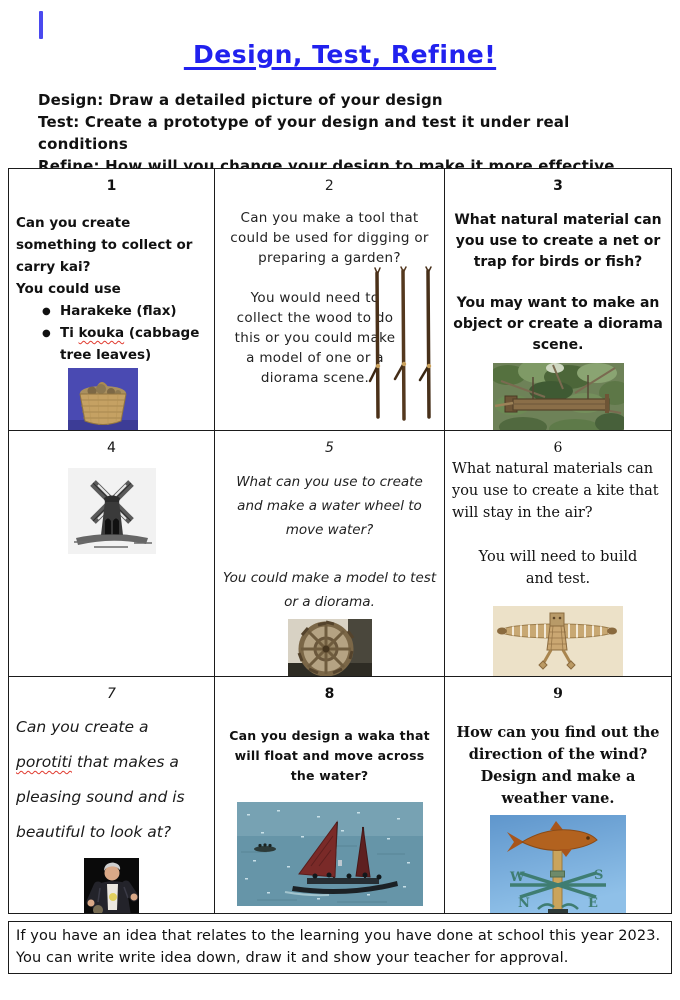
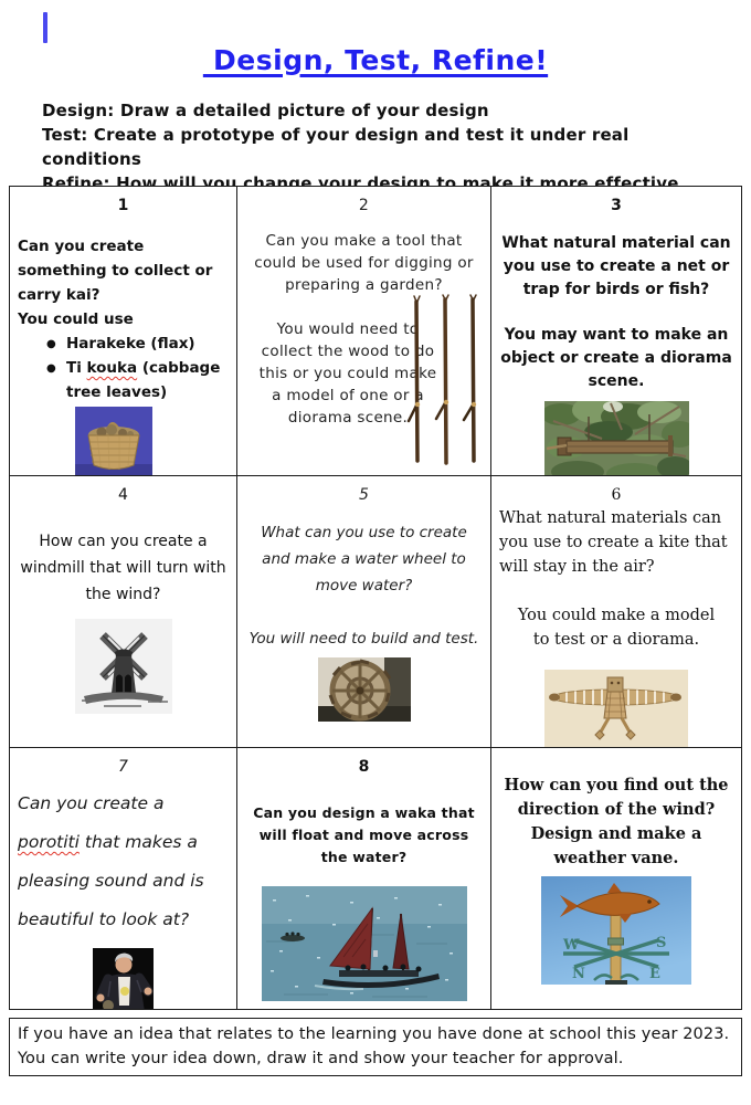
  Design, Test, Refine!
  Design: Draw a detailed picture of your design
  Test: Create a prototype of your design and test it under real conditions
  Refine: How will you change your design to make it more effective
  1
  Can you create something to collect or carry kai?
  You could use
  Harakeke (flax)
  Ti kouka (cabbage tree leaves)
  2
  Can you make a tool that could be used for digging or preparing a garden?
  You would need to collect the wood to do this or you could make a model of one or a diorama scene.
  3
  What natural material can you use to create a net or trap for birds or fish?
  You may want to make an object or create a diorama scene.
  4
+ How can you create a windmill that will turn with the wind?
  5
  What can you use to create and make a water wheel to move water?
- You could make a model to test or a diorama.
+ You will need to build and test.
  6
  What natural materials can you use to create a kite that will stay in the air?
- You will need to build and test.
+ You could make a model to test or a diorama.
  7
  Can you create a porotiti that makes a pleasing sound and is beautiful to look at?
  8
  Can you design a waka that will float and move across the water?
- 9
  How can you find out the direction of the wind?
  Design and make a weather vane.
  W
  S
  E
  N
  If you have an idea that relates to the learning you have done at school this year 2023.
- You can write write idea down, draw it and show your teacher for approval.
+ You can write your idea down, draw it and show your teacher for approval.
